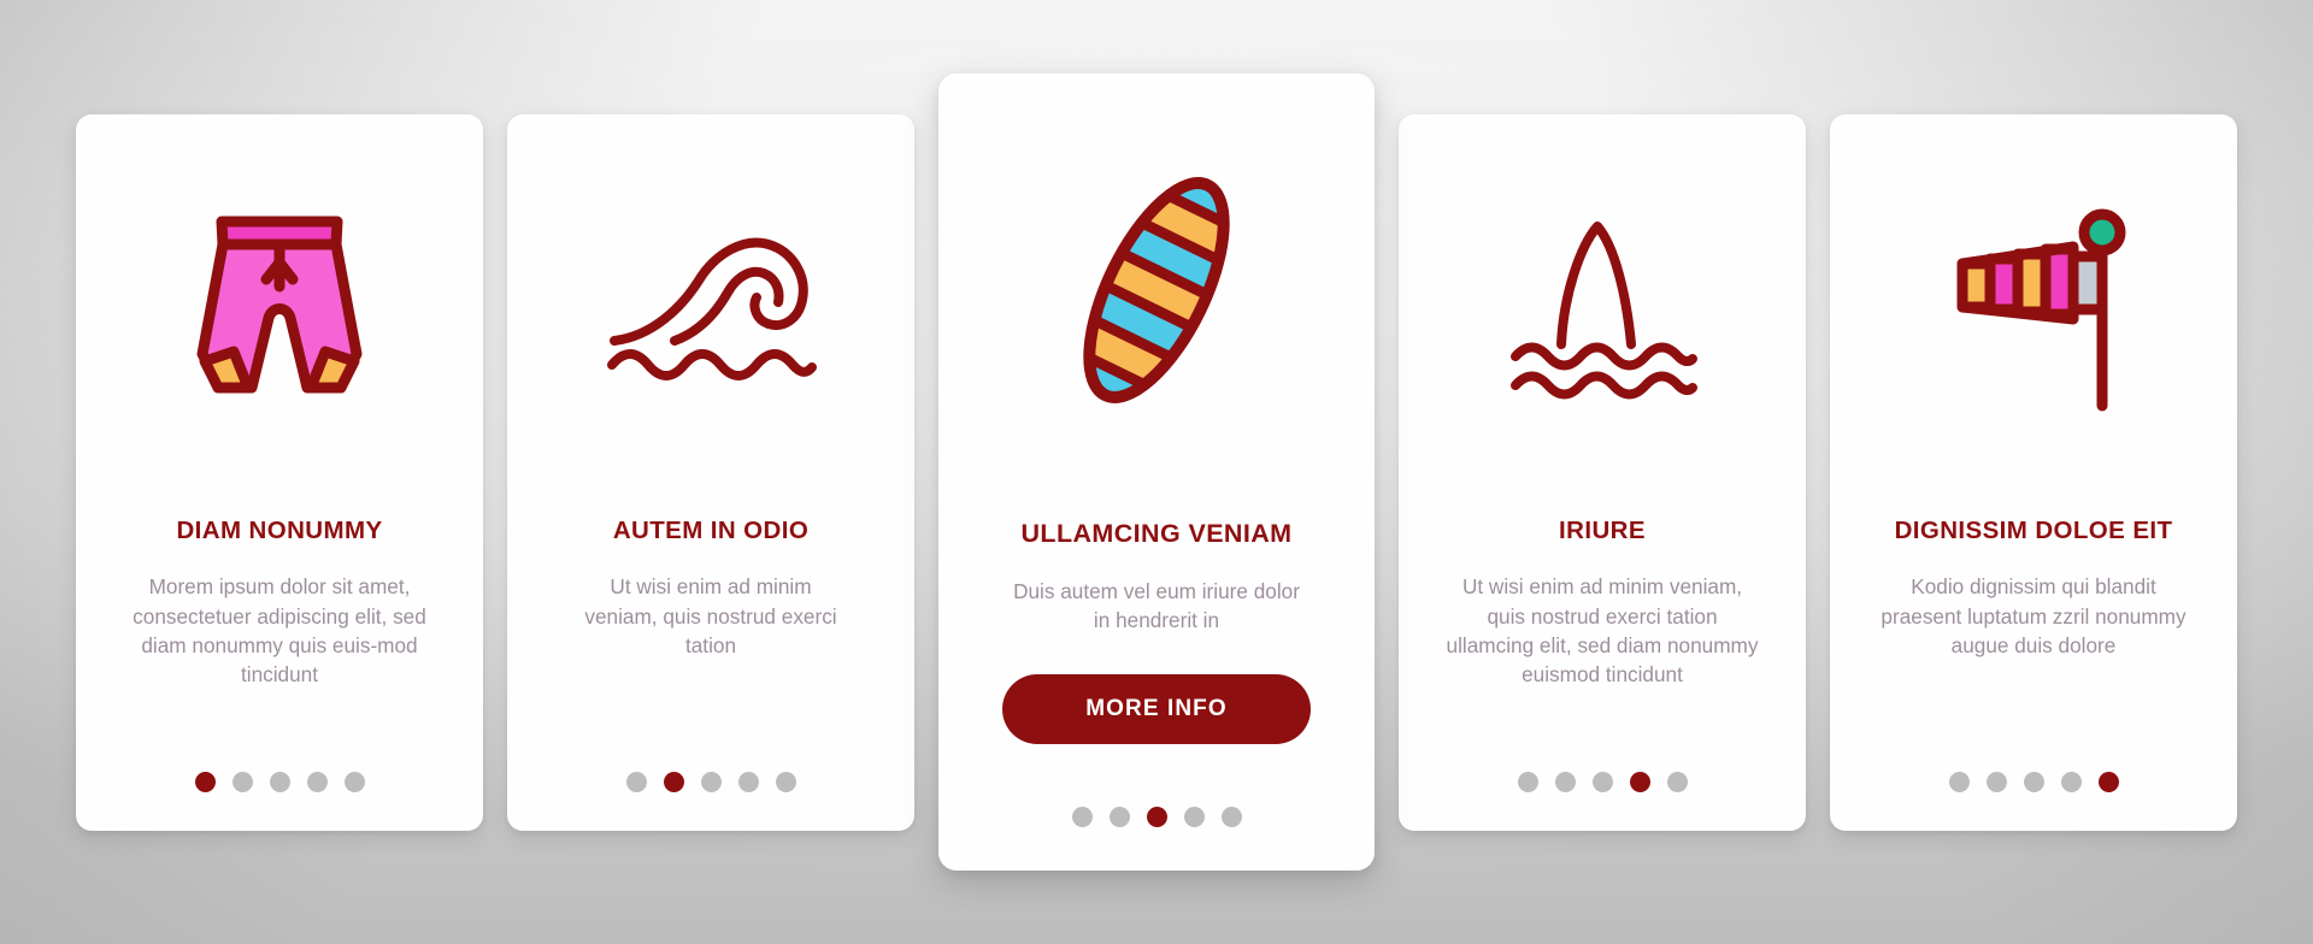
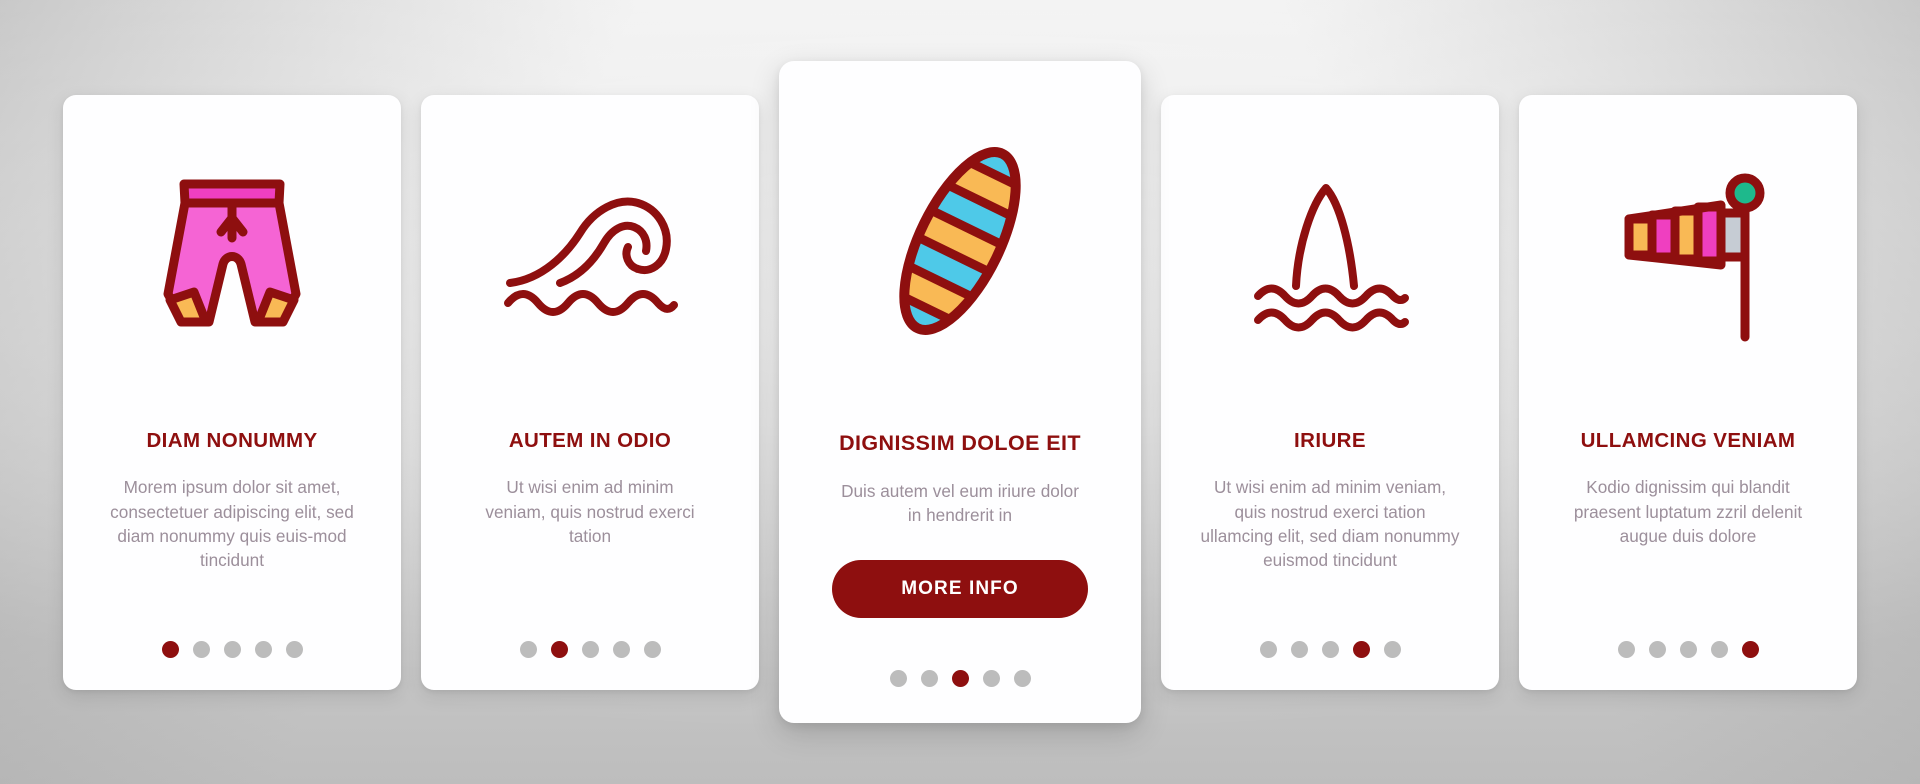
  DIAM NONUMMY
  Morem ipsum dolor sit amet, consectetuer adipiscing elit, sed diam nonummy quis euis-mod tincidunt
  AUTEM IN ODIO
  Ut wisi enim ad minim veniam, quis nostrud exerci tation
- ULLAMCING VENIAM
+ DIGNISSIM DOLOE EIT
  Duis autem vel eum iriure dolor in hendrerit in
  MORE INFO
  IRIURE
  Ut wisi enim ad minim veniam, quis nostrud exerci tation ullamcing elit, sed diam nonummy euismod tincidunt
- DIGNISSIM DOLOE EIT
+ ULLAMCING VENIAM
- Kodio dignissim qui blandit praesent luptatum zzril nonummy augue duis dolore
+ Kodio dignissim qui blandit praesent luptatum zzril delenit augue duis dolore
